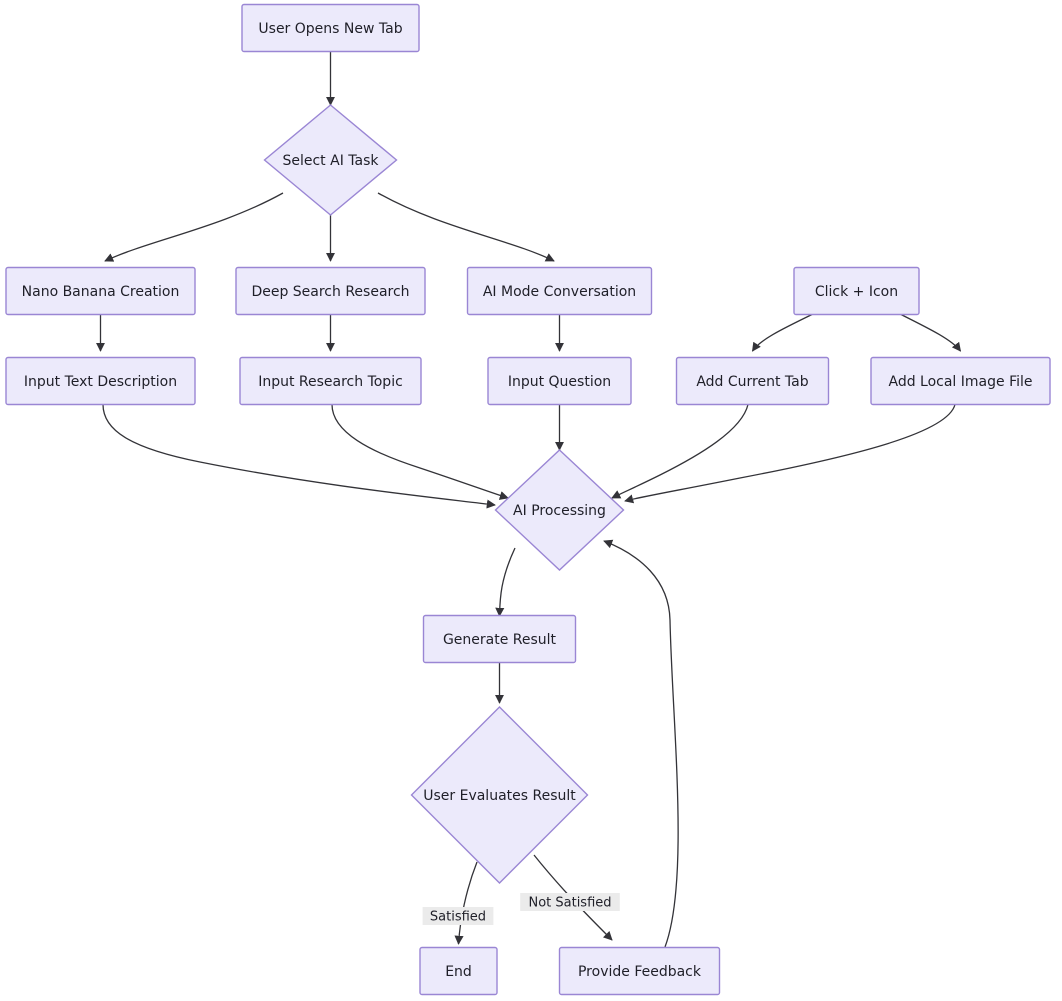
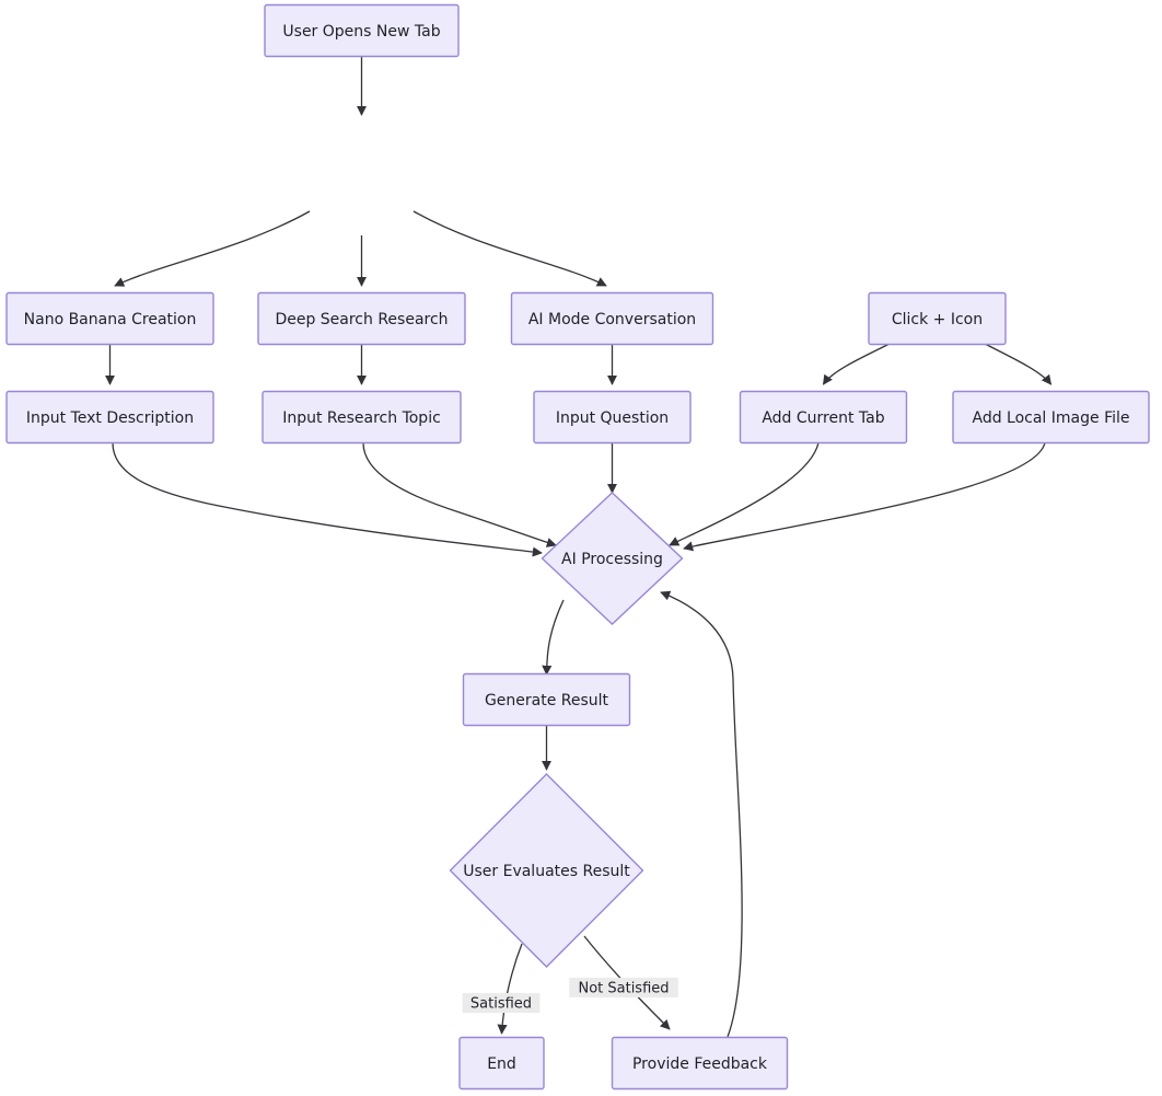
  Satisfied
  Not Satisfied
  User Opens New Tab
- Select AI Task
  Nano Banana Creation
  Deep Search Research
  AI Mode Conversation
  Click + Icon
  Input Text Description
  Input Research Topic
  Input Question
  Add Current Tab
  Add Local Image File
  AI Processing
  Generate Result
  User Evaluates Result
  End
  Provide Feedback
